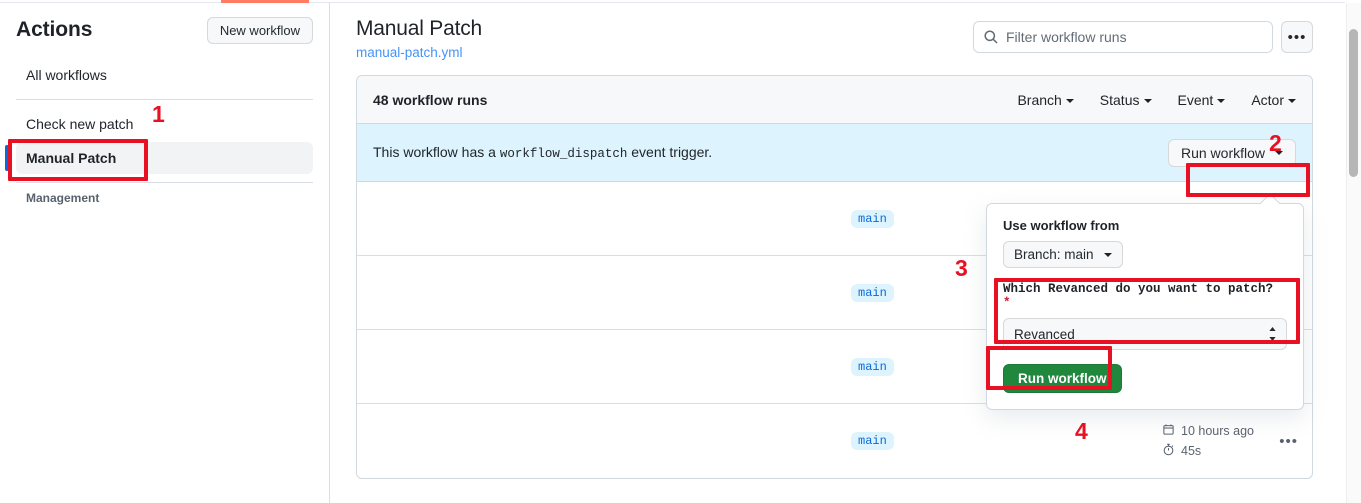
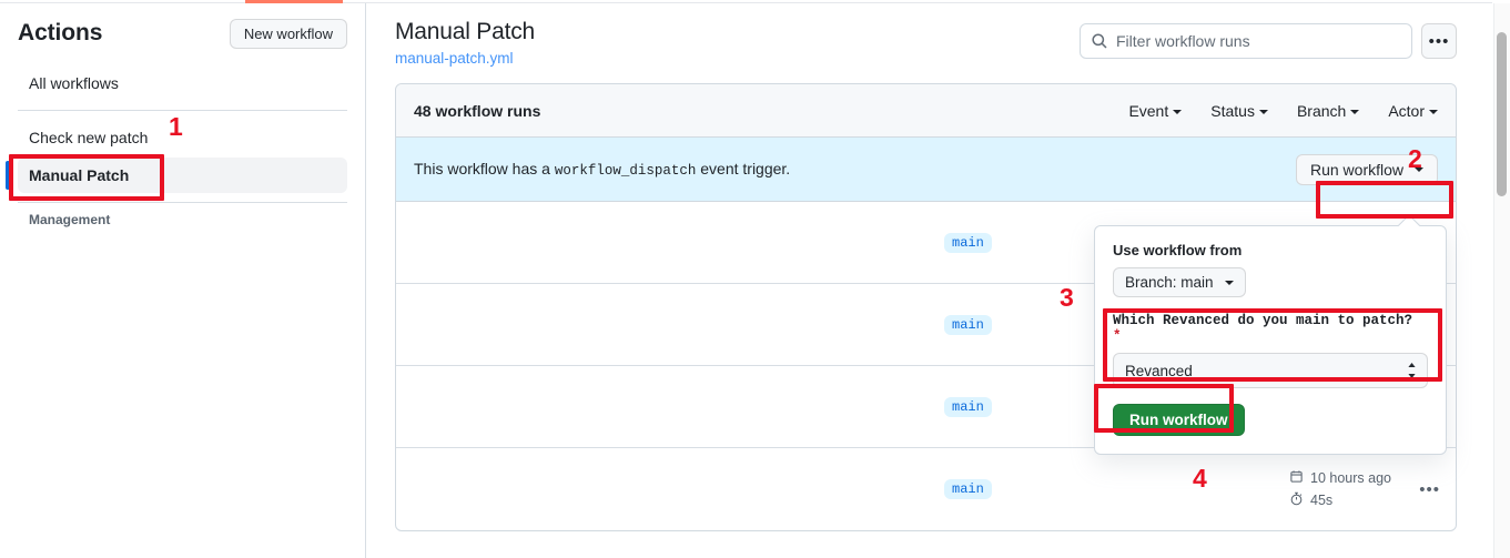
  Actions
  New workflow
  All workflows
  Check new patch
  Manual Patch
  Management
  Manual Patch
  manual-patch.yml
  Filter workflow runs
  •••
  48 workflow runs
- Branch
+ Event
  Status
- Event
+ Branch
  Actor
  This workflow has a workflow_dispatch event trigger.
  Run workflow
  main
  main
  main
  main
  10 hours ago
  45s
  •••
  Use workflow from
  Branch: main
- Which Revanced do you want to patch? *
+ Which Revanced do you main to patch? *
  Revanced
  Run workflow
  1
  2
  3
  4
